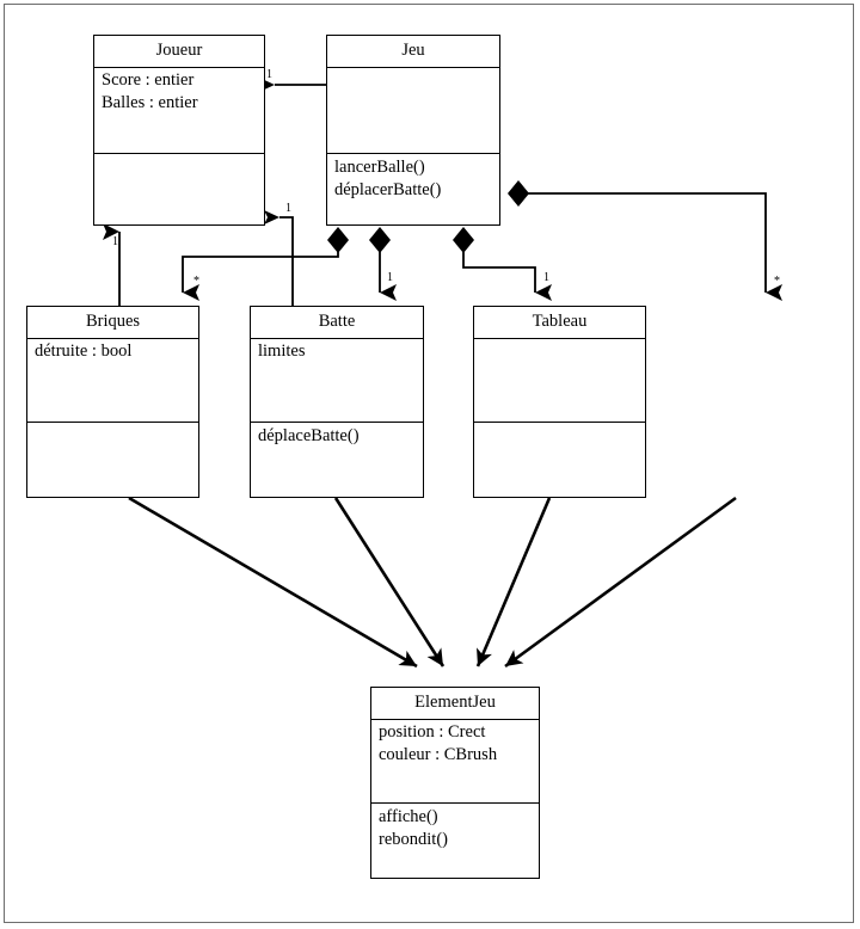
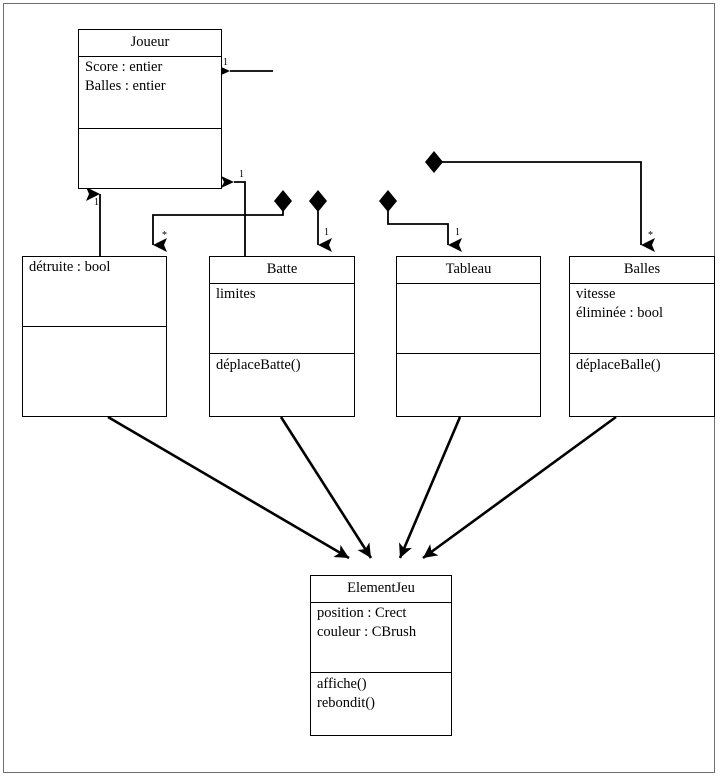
  1
  1
  1
  *
  1
  1
  *
  Joueur
  Score : entier
  Balles : entier
- Jeu
- lancerBalle()
- déplacerBatte()
- Briques
  détruite : bool
  Batte
  limites
  déplaceBatte()
  Tableau
+ Balles
+ vitesse
+ éliminée : bool
+ déplaceBalle()
  ElementJeu
  position : Crect
  couleur : CBrush
  affiche()
  rebondit()
